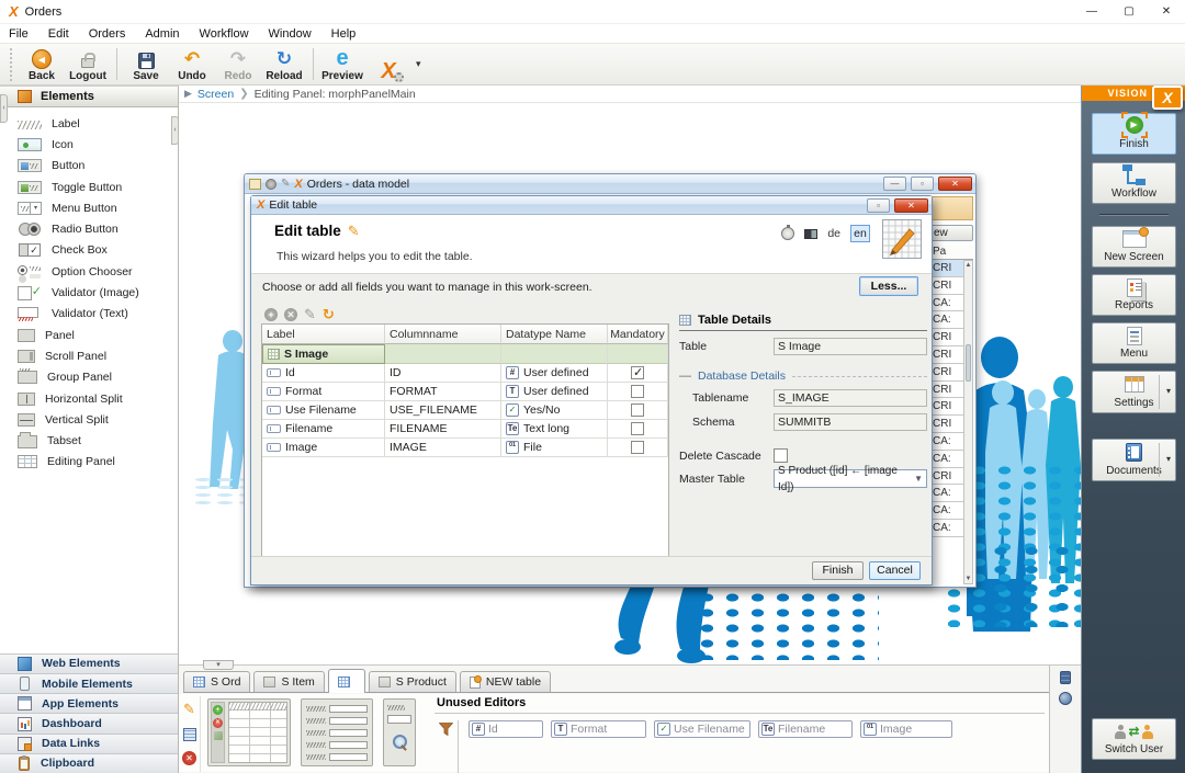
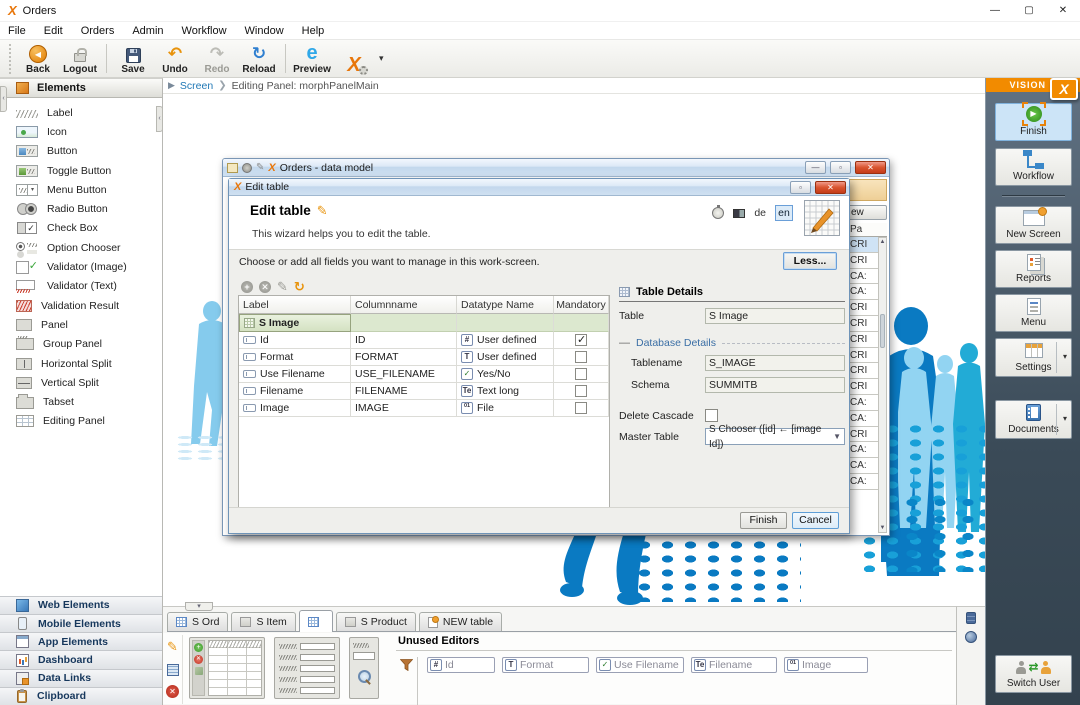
  X
  Orders
  —
  ▢
  ✕
  File
  Edit
  Orders
  Admin
  Workflow
  Window
  Help
  ◀
  Back
  Logout
  Save
  ↶
  Undo
  ↷
  Redo
  ↻
  Reload
  e
  Preview
  X
  ▾
  ▶
  Screen
  ❯
  Editing Panel: morphPanelMain
  Elements
  Label
  Icon
  Button
  Toggle Button
  Menu Button
  Radio Button
  Check Box
  Option Chooser
  Validator (Image)
  Validator (Text)
+ Validation Result
  Panel
- Scroll Panel
  Group Panel
  Horizontal Split
  Vertical Split
  Tabset
  Editing Panel
  Web Elements
  Mobile Elements
  App Elements
  Dashboard
  Data Links
  Clipboard
  ✎
  X
  Orders - data model
  —
  ▫
  ✕
  ew
  Pa
  CRI
  CRI
  CA:
  CA:
  CRI
  CRI
  CRI
  CRI
  CRI
  CRI
  CA:
  CA:
  CRI
  CA:
  CA:
  CA:
  X
  Edit table
  ▫
  ✕
  Edit table ✎
  This wizard helps you to edit the table.
  de
  en
  Choose or add all fields you want to manage in this work-screen.
  Less...
  +
  ✕
  ✎
  ↻
  Label
  Columnname
  Datatype Name
  Mandatory
  S Image
  Id
  ID
  #
  User defined
  Format
  FORMAT
  T
  User defined
  Use Filename
  USE_FILENAME
  ✓
  Yes/No
  Filename
  FILENAME
  Te
  Text long
  Image
  IMAGE
  File
  Table Details
  Table
  S Image
  —
  Database Details
  Tablename
  S_IMAGE
  Schema
  SUMMITB
  Delete Cascade
  Master Table
- S Product ([id] ← [image Id])
+ S Chooser ([id] ← [image Id])
  ▼
  Finish
  Cancel
  S Ord
  S Item
  S Product
  NEW table
  ✎
  ✕
  Unused Editors
  #
  Id
  T
  Format
  ✓
  Use Filename
  Te
  Filename
  Image
  VISION
  X
  ▶
  Finish
  Workflow
  New Screen
  Reports
  Menu
  Settings
  Document
  ⇄
  Switch User
